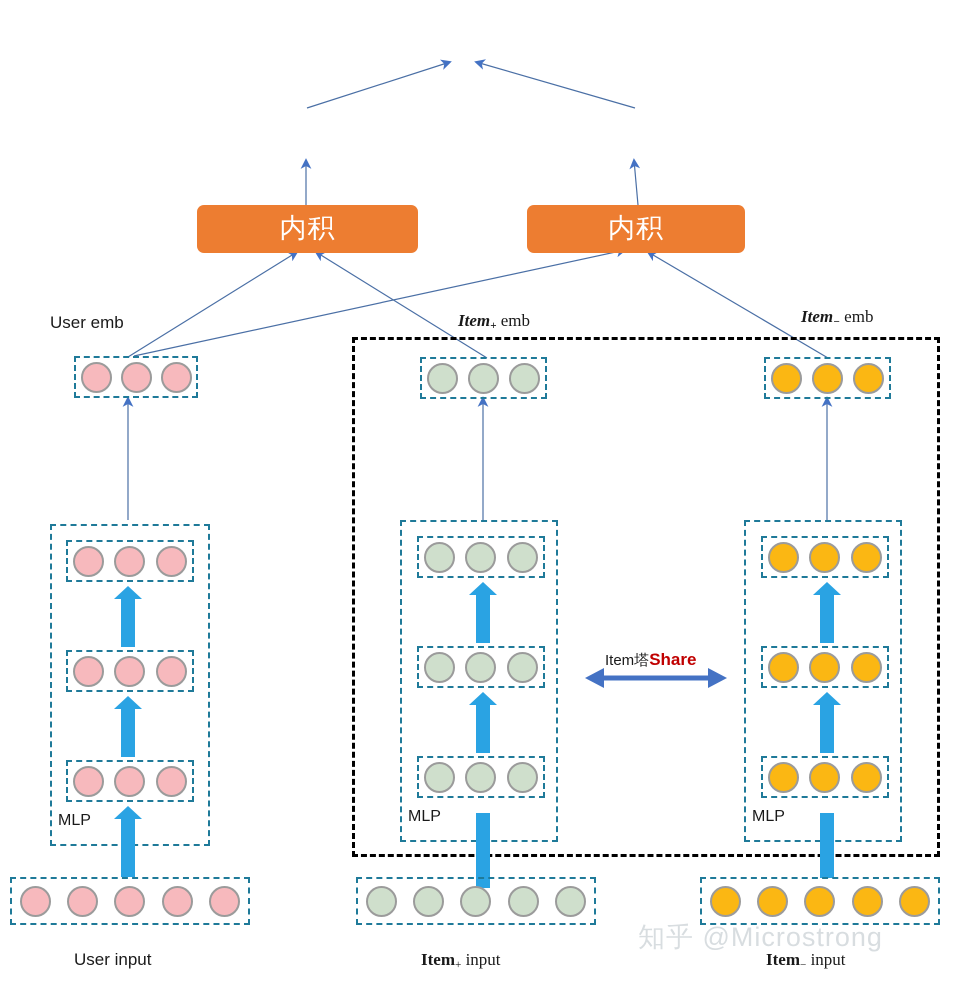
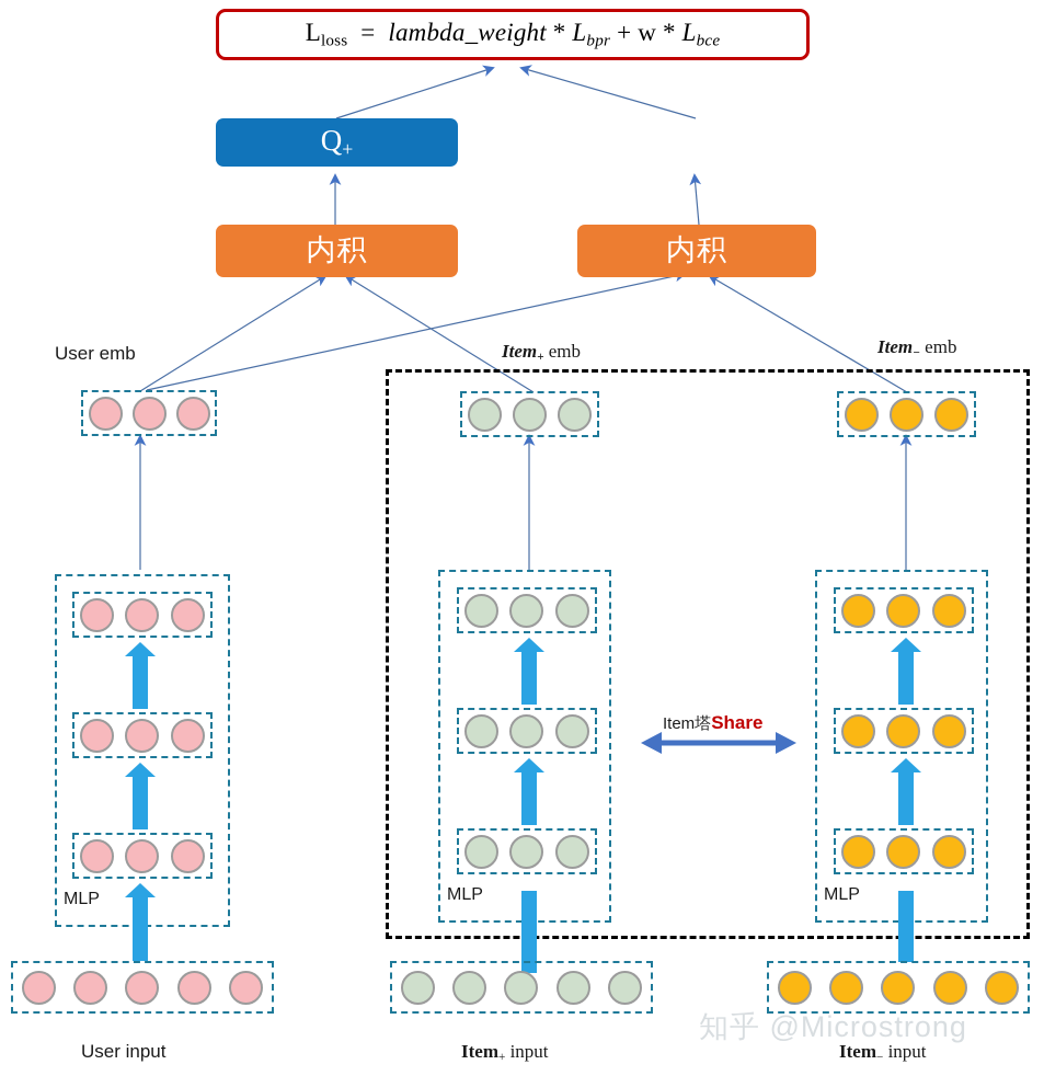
+ Lloss = lambda_weight * Lbpr + w * Lbce
+ Q+
  内积
  内积
  User emb
  Item+ emb
  Item− emb
  MLP
  User input
  MLP
  Item+ input
  MLP
  Item− input
  Item塔Share
  知乎 @Microstrong
